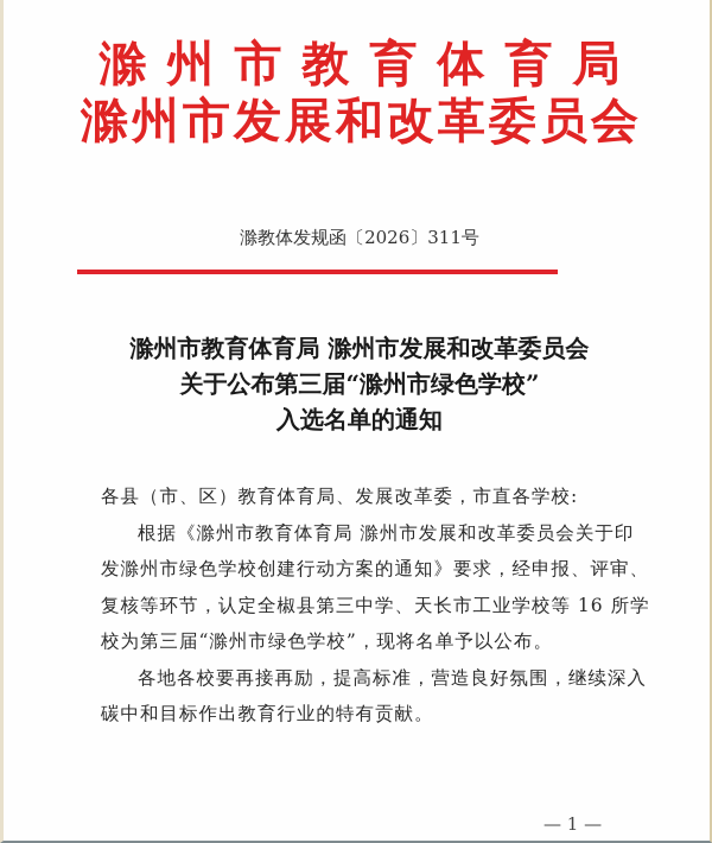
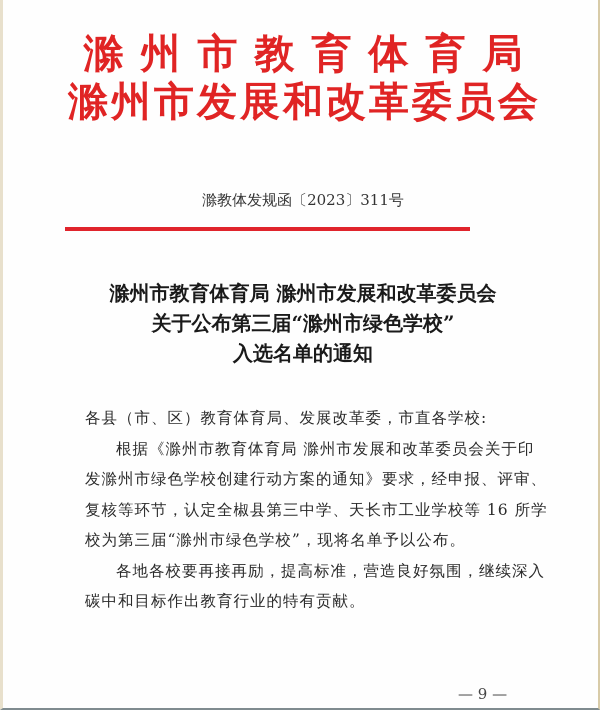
  滁州市教育体育局
  滁州市发展和改革委员会
- 滁教体发规函〔2026〕311号
+ 滁教体发规函〔2023〕311号
  滁州市教育体育局 滁州市发展和改革委员会
  关于公布第三届“滁州市绿色学校”
  入选名单的通知
  各县（市、区）教育体育局、发展改革委，市直各学校:
  根据《滁州市教育体育局 滁州市发展和改革委员会关于印
  发滁州市绿色学校创建行动方案的通知》要求，经申报、评审、
  复核等环节，认定全椒县第三中学、天长市工业学校等 16 所学
  校为第三届“滁州市绿色学校”，现将名单予以公布。
  各地各校要再接再励，提高标准，营造良好氛围，继续深入
  碳中和目标作出教育行业的特有贡献。
- — 1 —
+ — 9 —
